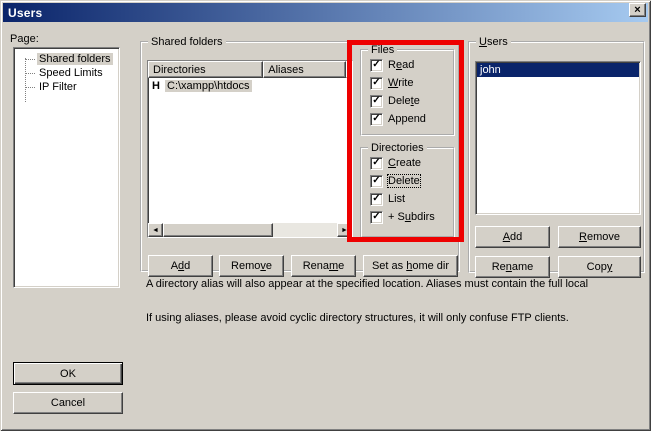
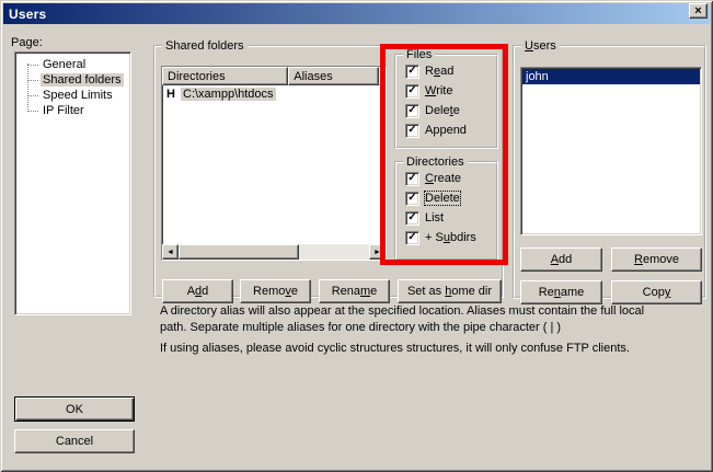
  Users
  ×
  Page:
+ General
  Shared folders
  Speed Limits
  IP Filter
  Shared folders
  Directories
  Aliases
  H
  C:\xampp\htdocs
  Add
  Remove
  Rename
  Set as home dir
  Files
  ✓
  Read
  ✓
  Write
  ✓
  Delete
  ✓
  Append
  Directories
  ✓
  Create
  ✓
  Delete
  ✓
  List
  ✓
  + Subdirs
  Users
  john
  Add
  Remove
  Rename
  Copy
  A directory alias will also appear at the specified location. Aliases must contain the full local
+ path. Separate multiple aliases for one directory with the pipe character ( | )
- If using aliases, please avoid cyclic directory structures, it will only confuse FTP clients.
+ If using aliases, please avoid cyclic structures structures, it will only confuse FTP clients.
  OK
  Cancel
